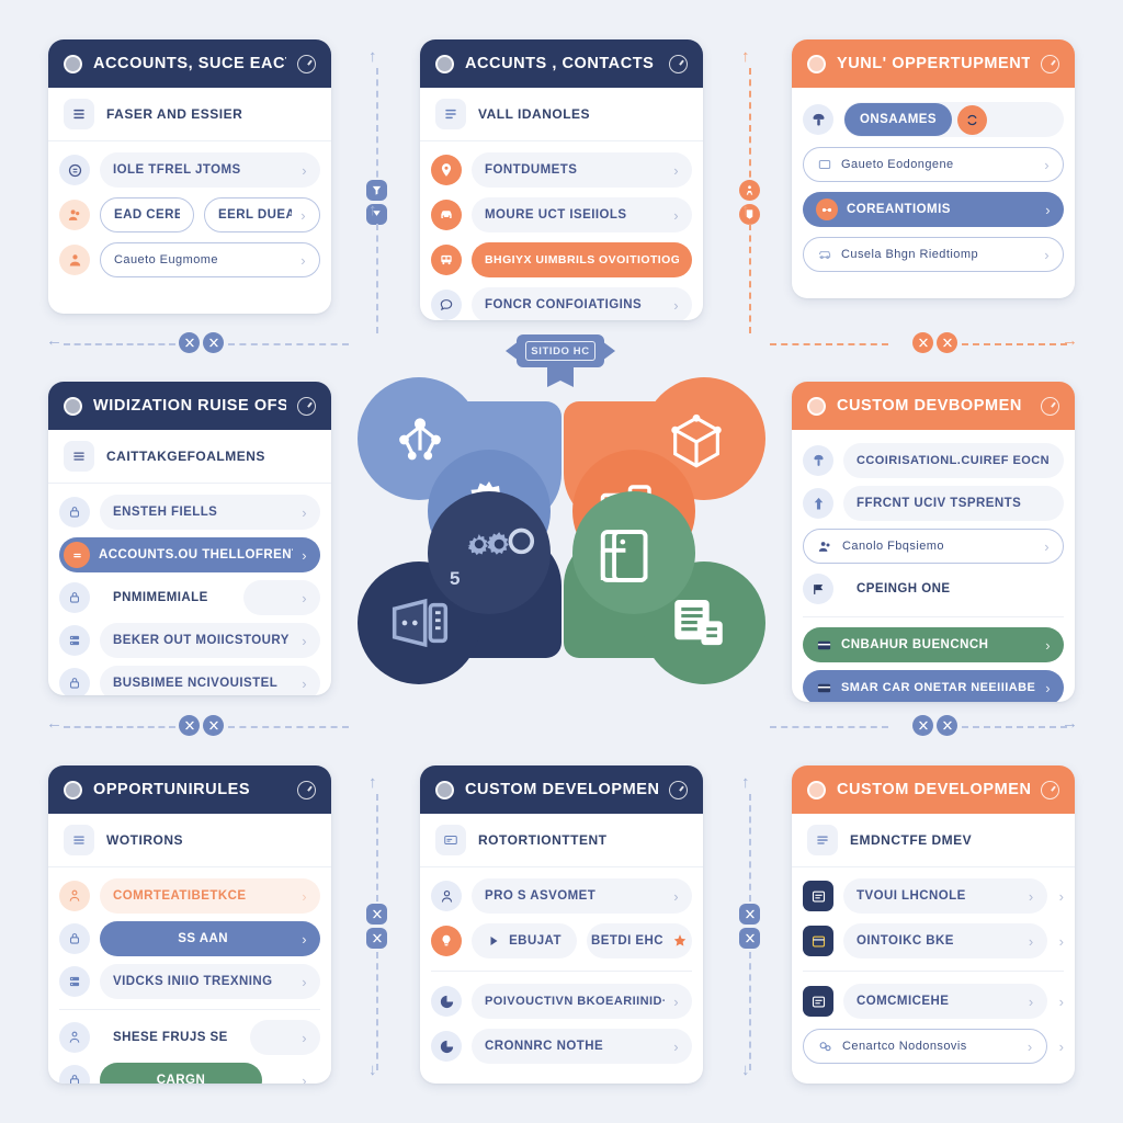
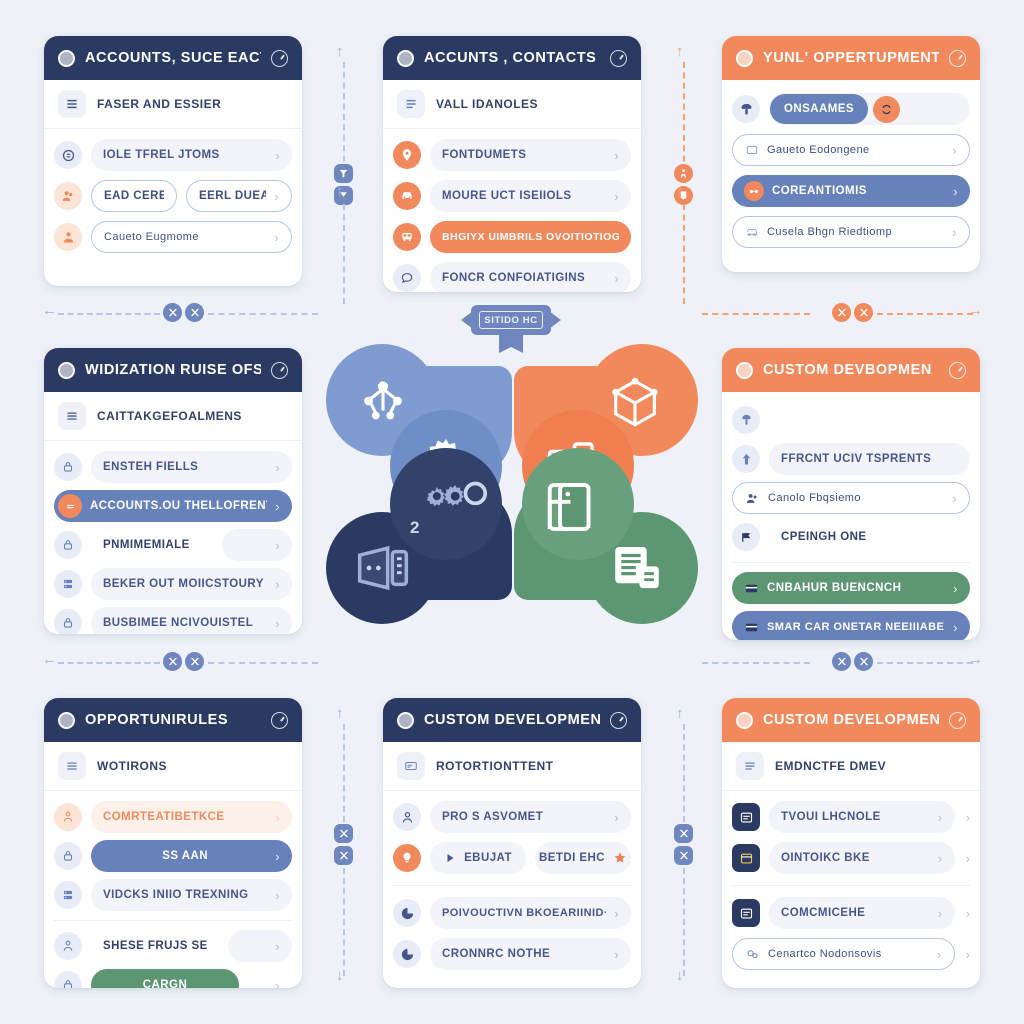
  ↑
  ↑
  ↑
  ↑
  ←
  →
  ←
  →
  ↑
  ↓
  ↑
  ↓
- 5
+ 2
  SITIDO HC
  ACCOUNTS, SUCE EAC
  FASER AND ESSIER
  IOLE TFREL JTOMS
  ›
  EAD CERE
  EERL DUEA
  ›
  Caueto Eugmome
  ›
  ACCUNTS , CONTACTS
  VALL IDANOLES
  FONTDUMETS
  ›
  MOURE UCT ISEIIOLS
  ›
  BHGIYX UIMBRILS OVOITIOTIOG
  FONCR CONFOIATIGINS
  ›
  YUNL' OPPERTUPMENT
  ONSAAMES
  Gaueto Eodongene
  ›
  COREANTIOMIS
  ›
  Cusela Bhgn Riedtiomp
  ›
  WIDIZATION RUISE OFS
  CAITTAKGEFOALMENS
  ENSTEH FIELLS
  ›
  ACCOUNTS.OU THELLOFREN
  ›
  PNMIMEMIALE
  ›
  BEKER OUT MOIICSTOURY
  ›
  BUSBIMEE NCIVOUISTEL
  ›
  CUSTOM DEVBOPMEN
- CCOIRISATIONL.CUIREF EOCN
  FFRCNT UCIV TSPRENTS
  Canolo Fbqsiemo
  ›
  CPEINGH ONE
  CNBAHUR BUENCNCH
  ›
  SMAR CAR ONETAR NEEIIIABE
  ›
  OPPORTUNIRULES
  WOTIRONS
  COMRTEATIBETKCE
  ›
  SS AAN
  ›
  VIDCKS INIIO TREXNING
  ›
  SHESE FRUJS SE
  ›
  CARGN
  ›
  CUSTOM DEVELOPMEN
  ROTORTIONTTENT
  PRO S ASVOMET
  ›
  EBUJAT
  BETDI EHC
  POIVOUCTIVN BKOEARIINID
  ›
  CRONNRC NOTHE
  ›
  CUSTOM DEVELOPMEN
  EMDNCTFE DMEV
  TVOUI LHCNOLE
  ›
  ›
  OINTOIKC BKE
  ›
  ›
  COMCMICEHE
  ›
  ›
  Cenartco Nodonsovis
  ›
  ›
